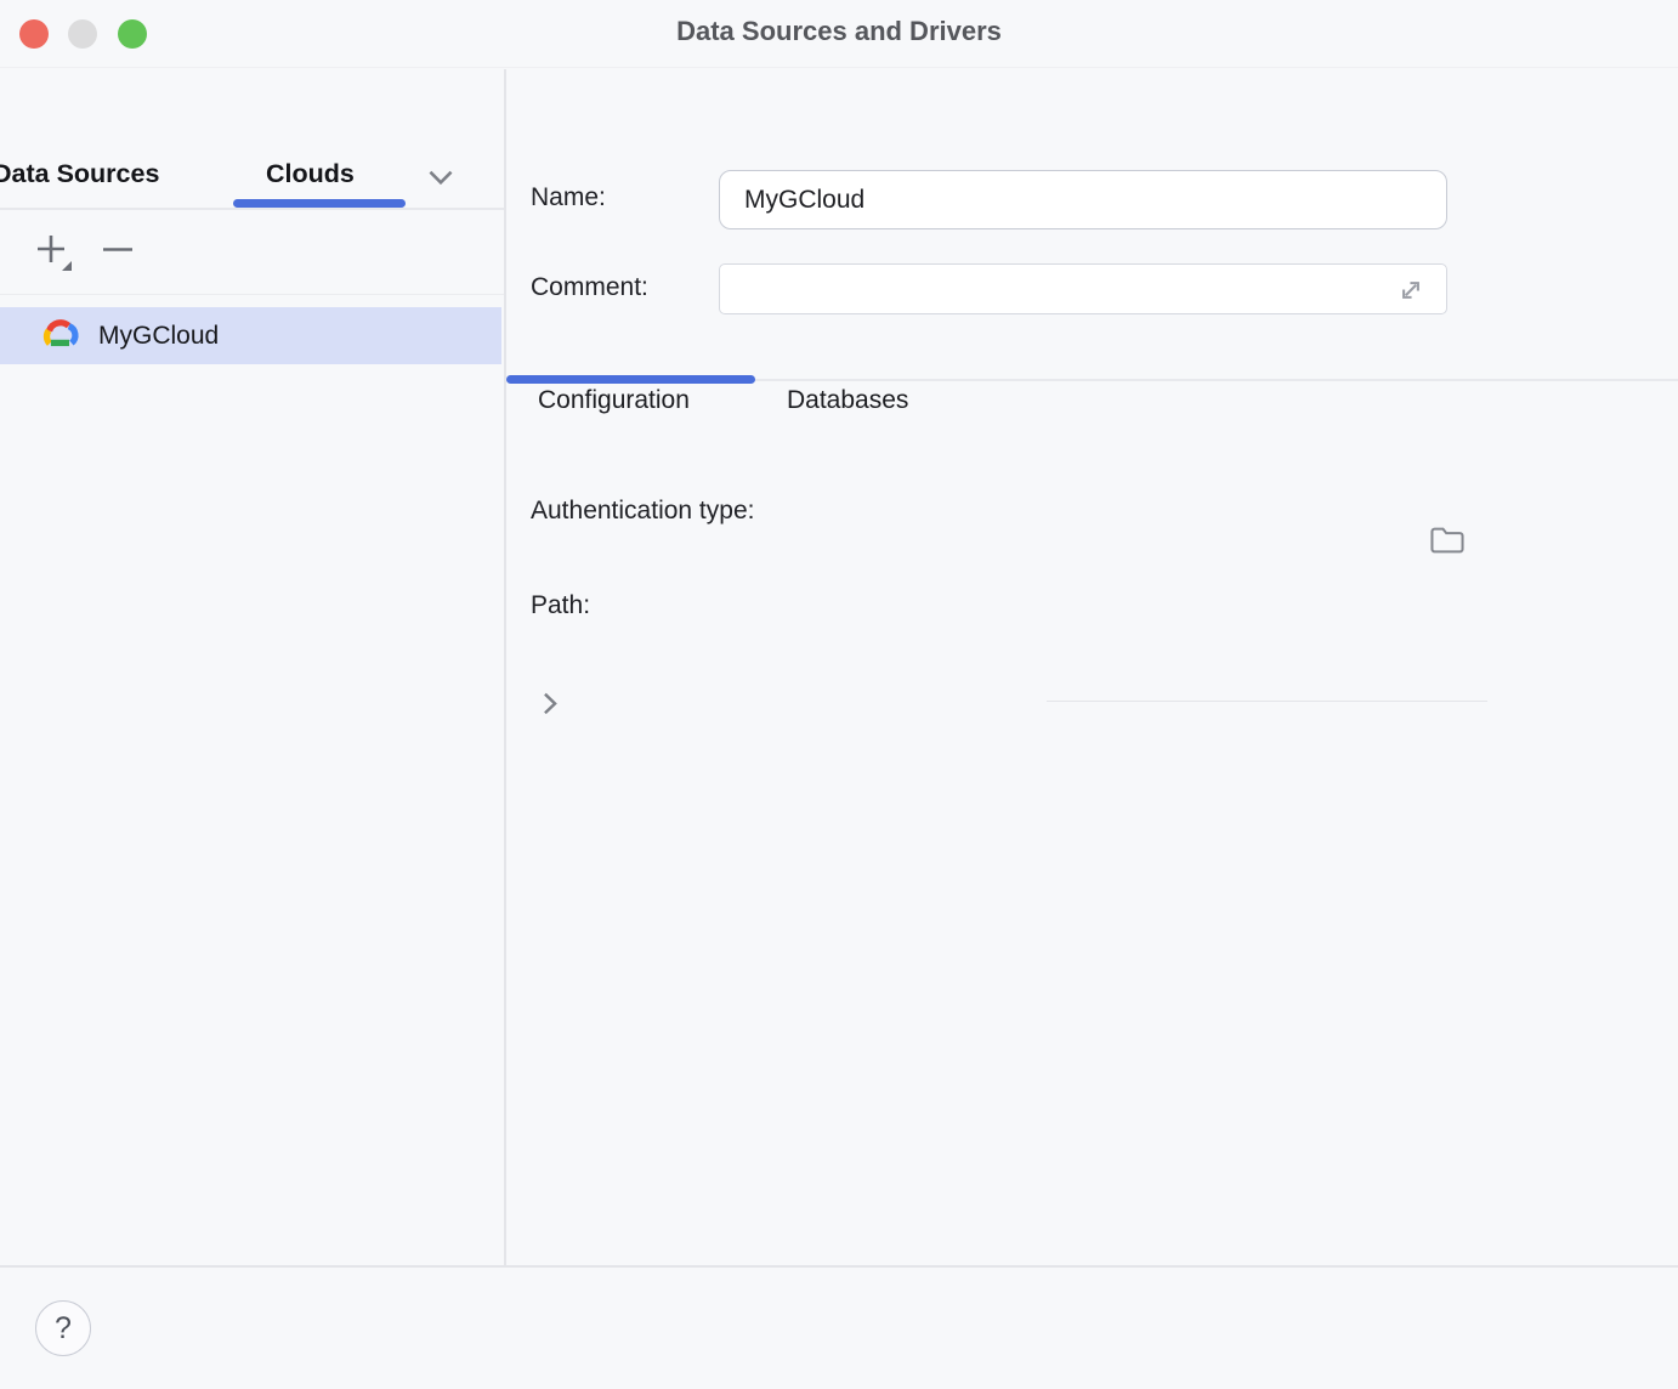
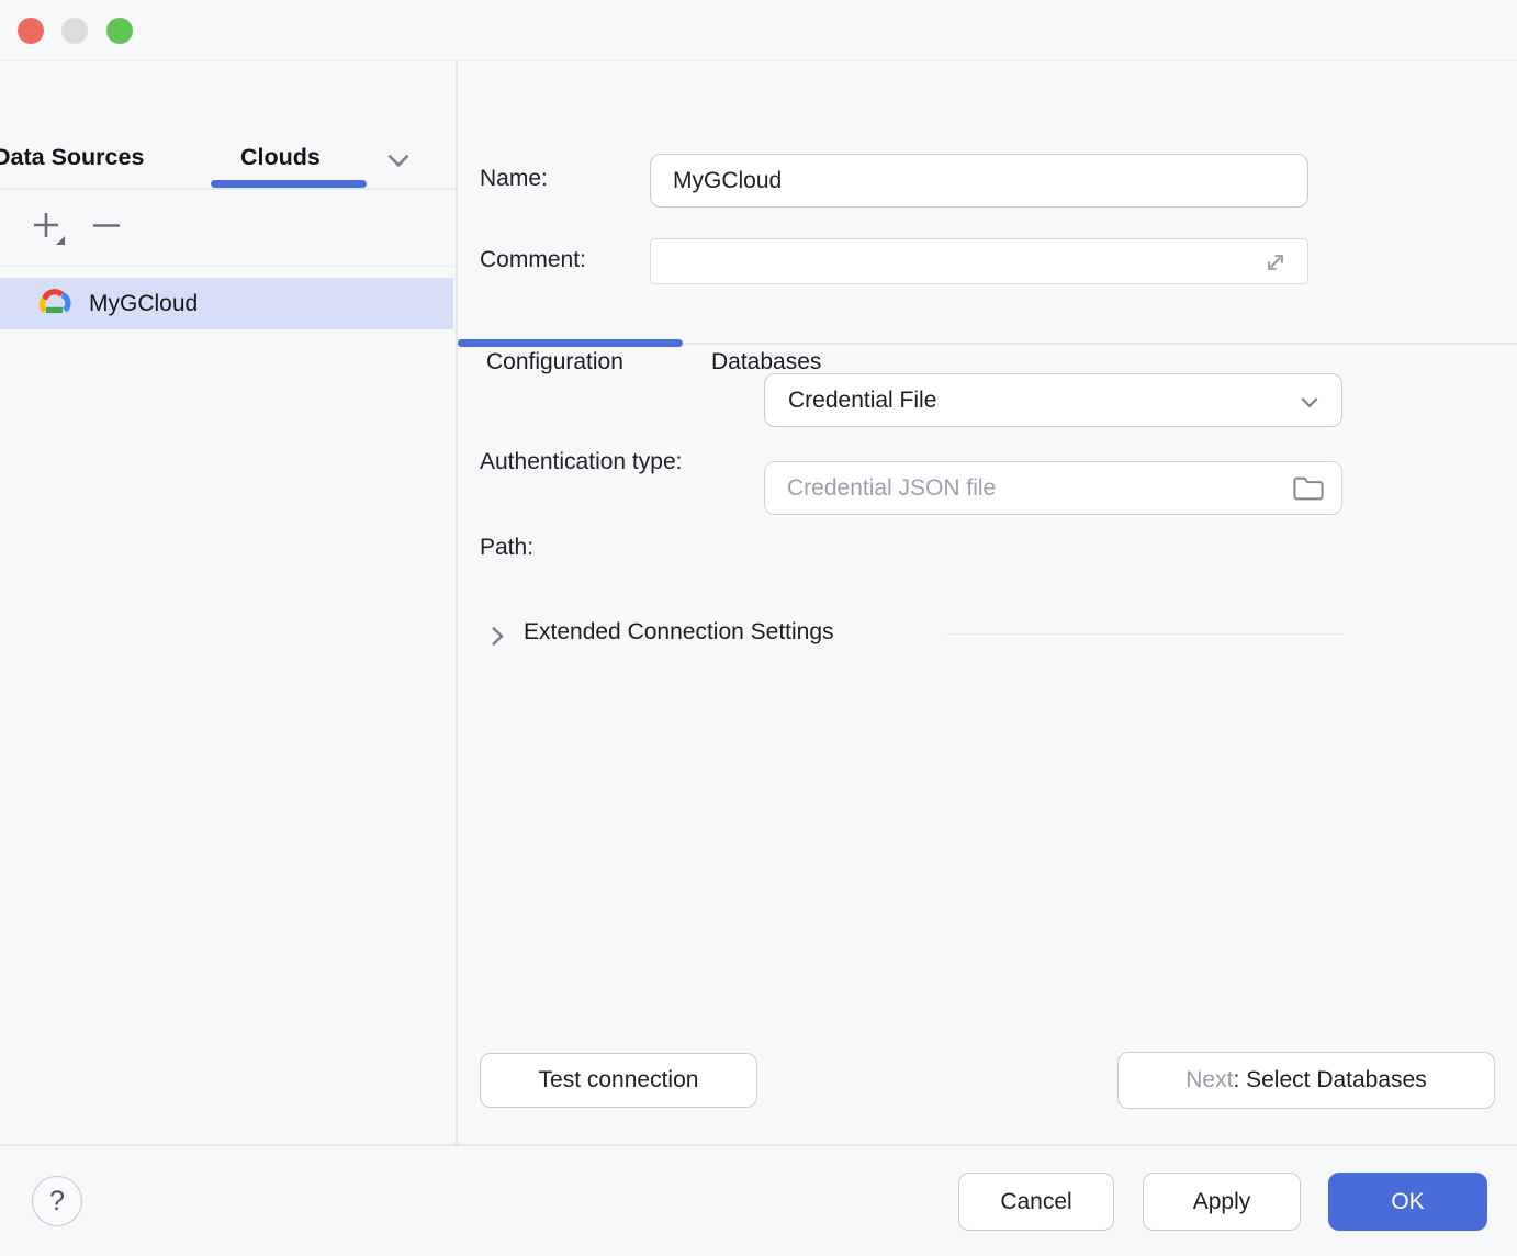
- Data Sources and Drivers
  Data Sources
  Clouds
  MyGCloud
  Name:
  MyGCloud
  Comment:
  Configuration
  Databases
  Authentication type:
+ Credential File
  Path:
+ Credential JSON file
+ Extended Connection Settings
+ Test connection
+ Next
+ : Select Databases
  ?
+ Cancel
+ Apply
+ OK
